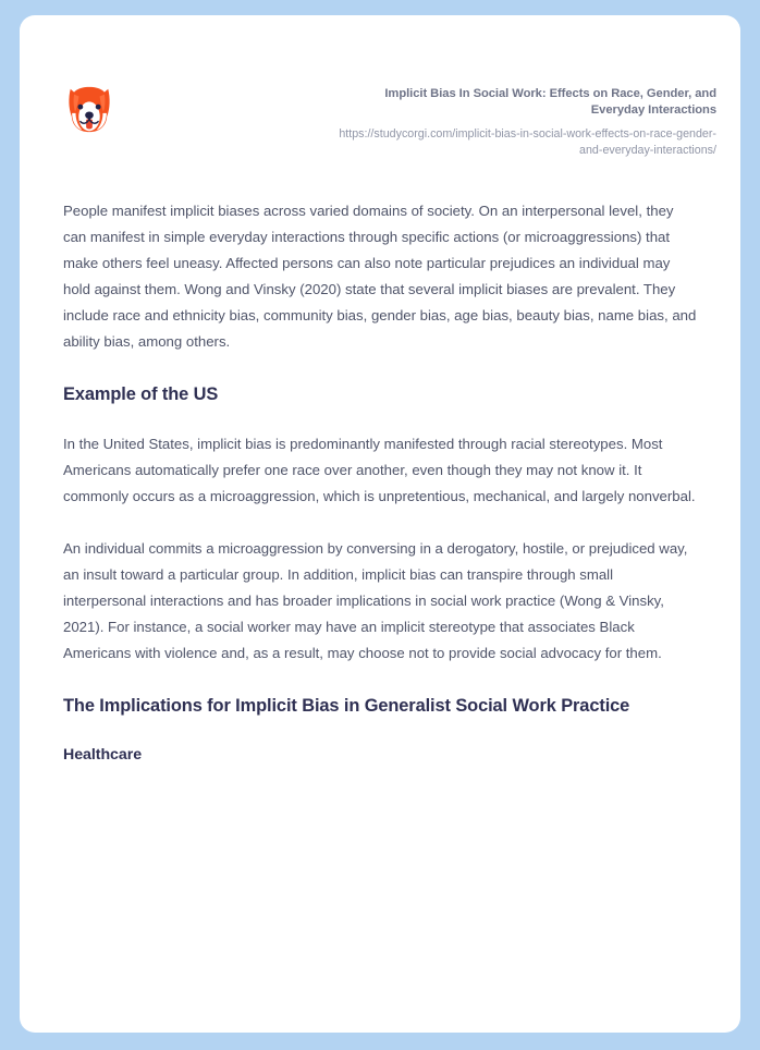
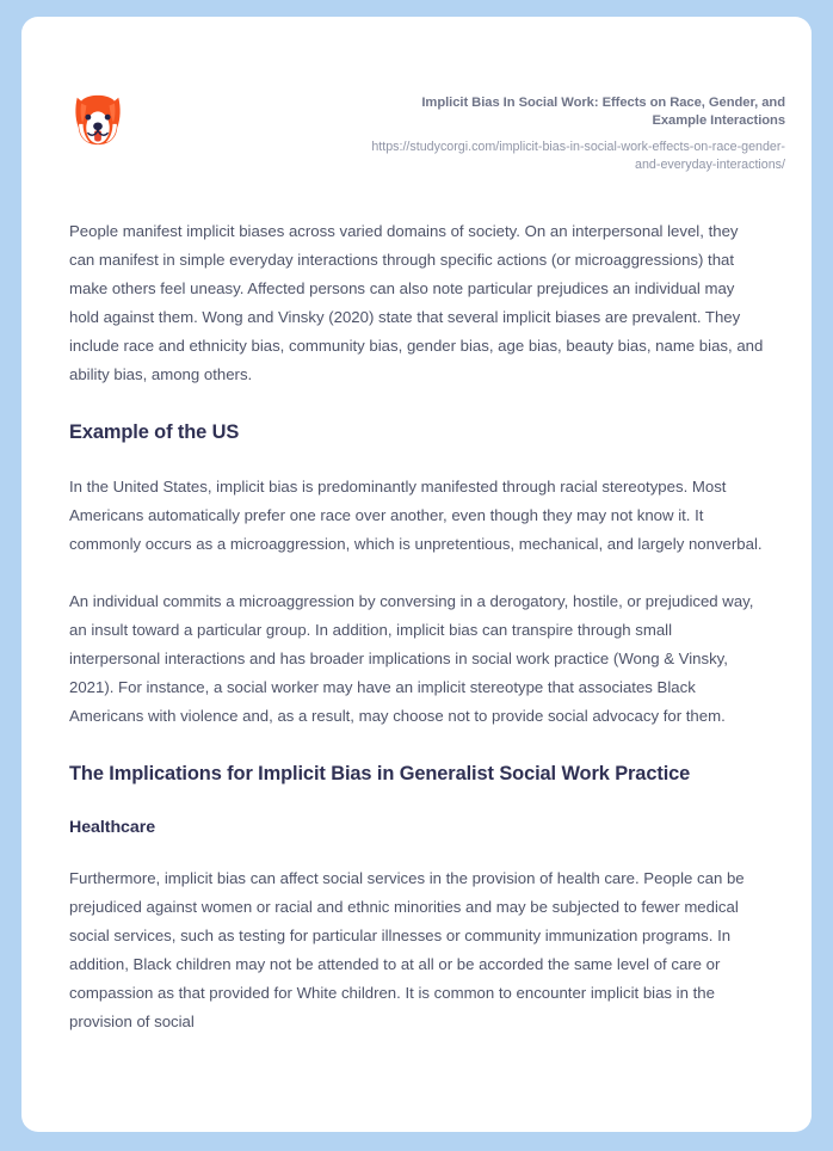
- Implicit Bias In Social Work: Effects on Race, Gender, and Everyday Interactions
+ Implicit Bias In Social Work: Effects on Race, Gender, and Example Interactions
  https://studycorgi.com/implicit-bias-in-social-work-effects-on-race-gender-and-everyday-interactions/
  People manifest implicit biases across varied domains of society. On an interpersonal level, they can manifest in simple everyday interactions through specific actions (or microaggressions) that make others feel uneasy. Affected persons can also note particular prejudices an individual may hold against them. Wong and Vinsky (2020) state that several implicit biases are prevalent. They include race and ethnicity bias, community bias, gender bias, age bias, beauty bias, name bias, and ability bias, among others.
  Example of the US
  In the United States, implicit bias is predominantly manifested through racial stereotypes. Most Americans automatically prefer one race over another, even though they may not know it. It commonly occurs as a microaggression, which is unpretentious, mechanical, and largely nonverbal.
  An individual commits a microaggression by conversing in a derogatory, hostile, or prejudiced way, an insult toward a particular group. In addition, implicit bias can transpire through small interpersonal interactions and has broader implications in social work practice (Wong & Vinsky, 2021). For instance, a social worker may have an implicit stereotype that associates Black Americans with violence and, as a result, may choose not to provide social advocacy for them.
  The Implications for Implicit Bias in Generalist Social Work Practice
  Healthcare
+ Furthermore, implicit bias can affect social services in the provision of health care. People can be prejudiced against women or racial and ethnic minorities and may be subjected to fewer medical social services, such as testing for particular illnesses or community immunization programs. In addition, Black children may not be attended to at all or be accorded the same level of care or compassion as that provided for White children. It is common to encounter implicit bias in the provision of social
